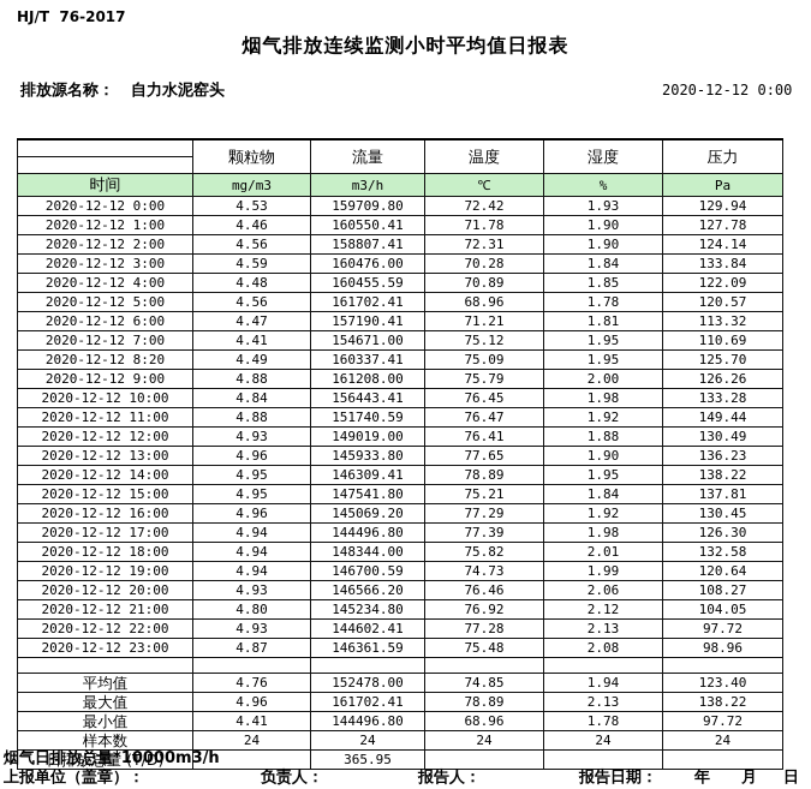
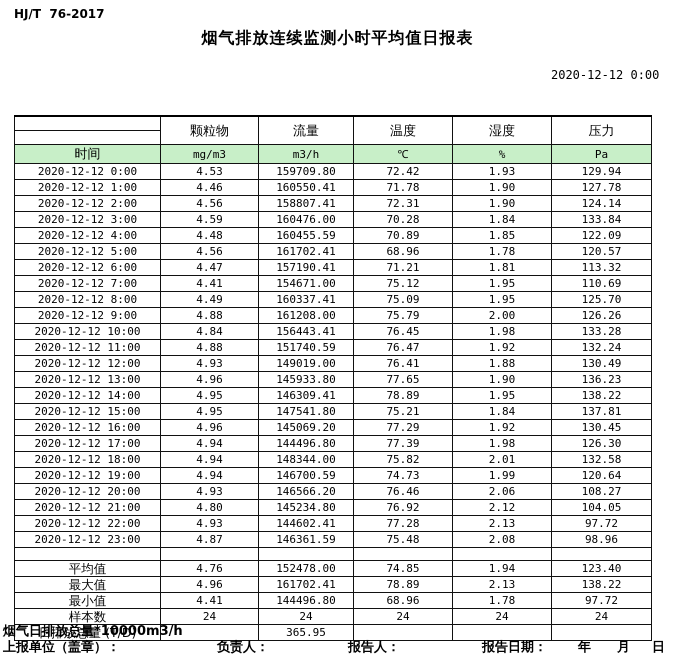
  HJ/T 76-2017
  烟气排放连续监测小时平均值日报表
- 排放源名称： 自力水泥窑头
  2020-12-12 0:00
  	颗粒物	流量	温度	湿度	压力
  时间	mg/m3	m3/h	℃	%	Pa
  2020-12-12 0:00	4.53	159709.80	72.42	1.93	129.94
  2020-12-12 1:00	4.46	160550.41	71.78	1.90	127.78
  2020-12-12 2:00	4.56	158807.41	72.31	1.90	124.14
  2020-12-12 3:00	4.59	160476.00	70.28	1.84	133.84
  2020-12-12 4:00	4.48	160455.59	70.89	1.85	122.09
  2020-12-12 5:00	4.56	161702.41	68.96	1.78	120.57
  2020-12-12 6:00	4.47	157190.41	71.21	1.81	113.32
  2020-12-12 7:00	4.41	154671.00	75.12	1.95	110.69
- 2020-12-12 8:20	4.49	160337.41	75.09	1.95	125.70
+ 2020-12-12 8:00	4.49	160337.41	75.09	1.95	125.70
  2020-12-12 9:00	4.88	161208.00	75.79	2.00	126.26
  2020-12-12 10:00	4.84	156443.41	76.45	1.98	133.28
- 2020-12-12 11:00	4.88	151740.59	76.47	1.92	149.44
+ 2020-12-12 11:00	4.88	151740.59	76.47	1.92	132.24
  2020-12-12 12:00	4.93	149019.00	76.41	1.88	130.49
  2020-12-12 13:00	4.96	145933.80	77.65	1.90	136.23
  2020-12-12 14:00	4.95	146309.41	78.89	1.95	138.22
  2020-12-12 15:00	4.95	147541.80	75.21	1.84	137.81
  2020-12-12 16:00	4.96	145069.20	77.29	1.92	130.45
  2020-12-12 17:00	4.94	144496.80	77.39	1.98	126.30
  2020-12-12 18:00	4.94	148344.00	75.82	2.01	132.58
  2020-12-12 19:00	4.94	146700.59	74.73	1.99	120.64
  2020-12-12 20:00	4.93	146566.20	76.46	2.06	108.27
  2020-12-12 21:00	4.80	145234.80	76.92	2.12	104.05
  2020-12-12 22:00	4.93	144602.41	77.28	2.13	97.72
  2020-12-12 23:00	4.87	146361.59	75.48	2.08	98.96
  平均值	4.76	152478.00	74.85	1.94	123.40
  最大值	4.96	161702.41	78.89	2.13	138.22
  最小值	4.41	144496.80	68.96	1.78	97.72
  样本数	24	24	24	24	24
  日排放总量 (T/D)		365.95
  烟气日排放总量*10000m3/h
  上报单位（盖章）：
  负责人：
  报告人：
  报告日期：
  年
  月
  日
